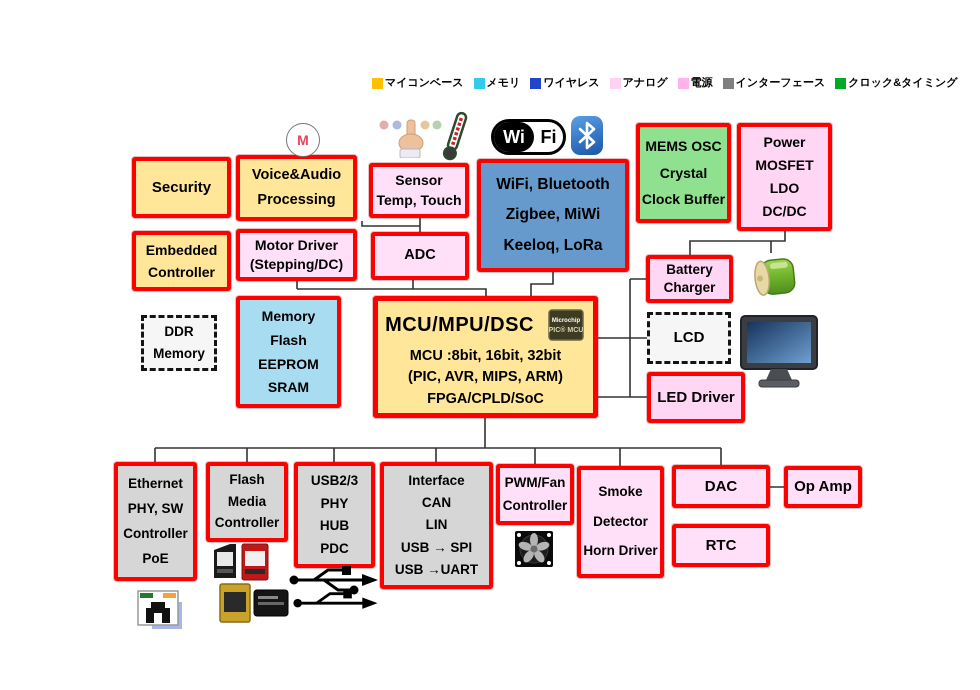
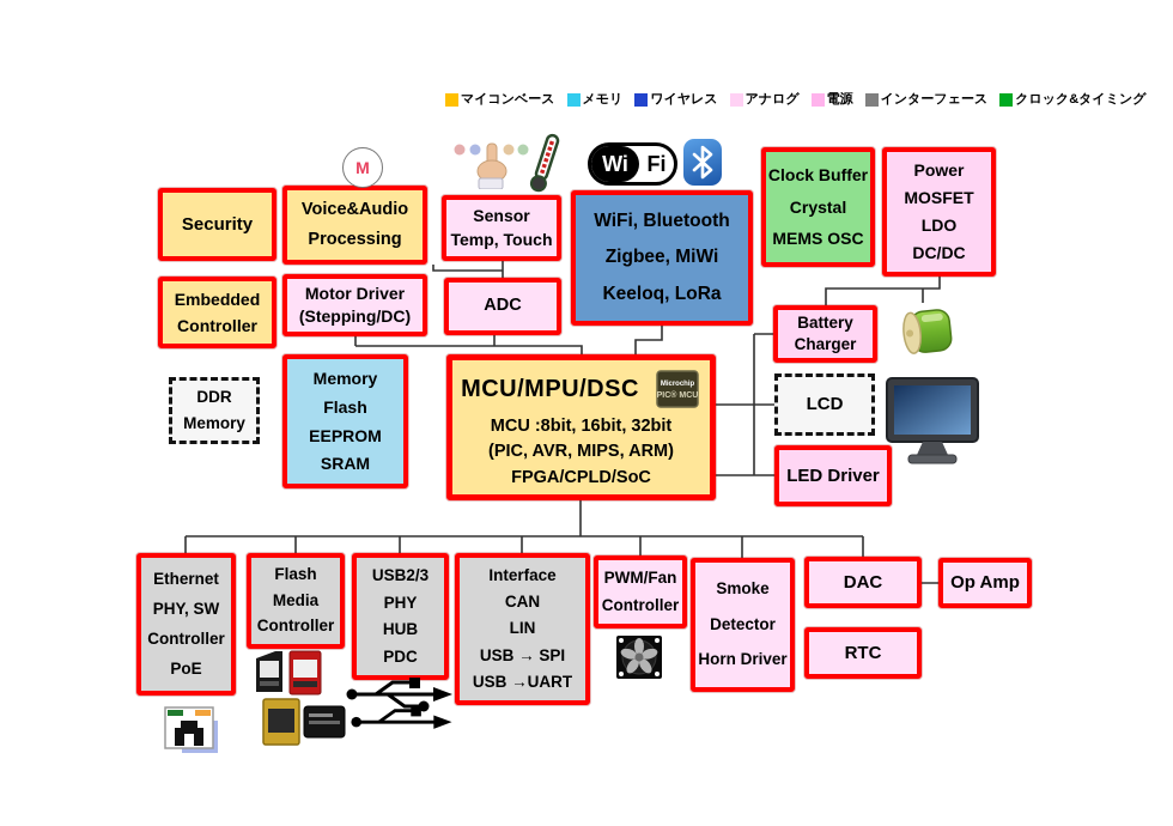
  マイコンベース
  メモリ
  ワイヤレス
  アナログ
  電源
  インターフェース
  クロック&タイミング
  Security
  Voice&Audio
  Processing
  Sensor
  Temp, Touch
  WiFi, Bluetooth
  Zigbee, MiWi
  Keeloq, LoRa
- MEMS OSC
+ Clock Buffer
  Crystal
- Clock Buffer
+ MEMS OSC
  Power
  MOSFET
  LDO
  DC/DC
  Embedded
  Controller
  Motor Driver
  (Stepping/DC)
  ADC
  Battery
  Charger
  DDR
  Memory
  Memory
  Flash
  EEPROM
  SRAM
  MCU/MPU/DSC
  MCU :8bit, 16bit, 32bit
  (PIC, AVR, MIPS, ARM)
  FPGA/CPLD/SoC
  LCD
  LED Driver
  Ethernet
  PHY, SW
  Controller
  PoE
  Flash
  Media
  Controller
  USB2/3
  PHY
  HUB
  PDC
  Interface
  CAN
  LIN
  USB → SPI
  USB →UART
  PWM/Fan
  Controller
  Smoke
  Detector
  Horn Driver
  DAC
  Op Amp
  RTC
  M
  Wi
  Fi
